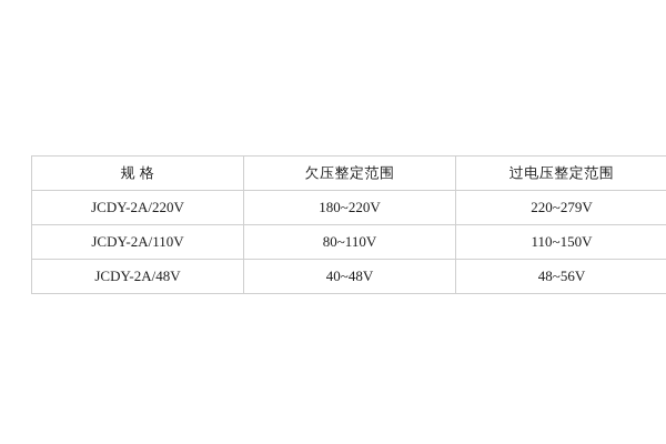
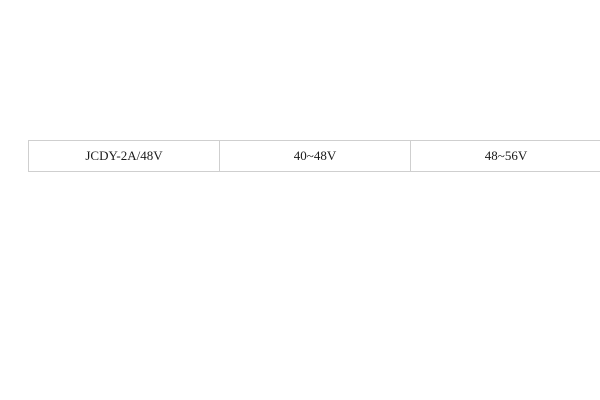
- 规 格	欠压整定范围	过电压整定范围
- JCDY-2A/220V	180~220V	220~279V
- JCDY-2A/110V	80~110V	110~150V
  JCDY-2A/48V	40~48V	48~56V
